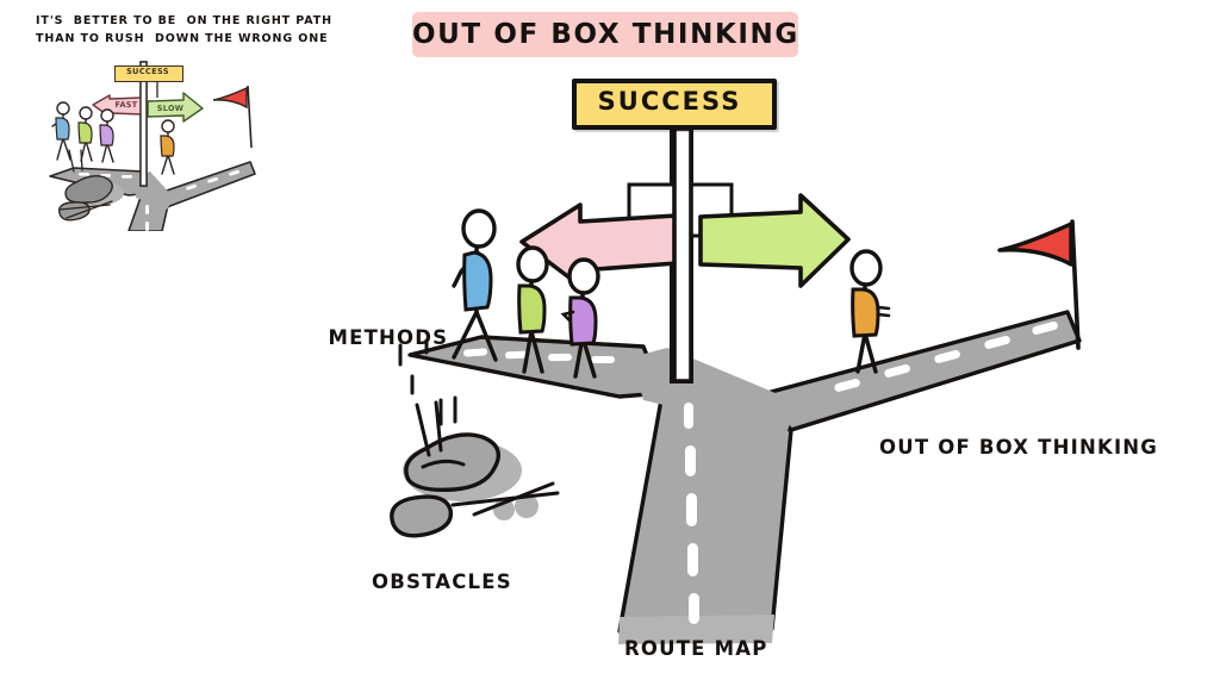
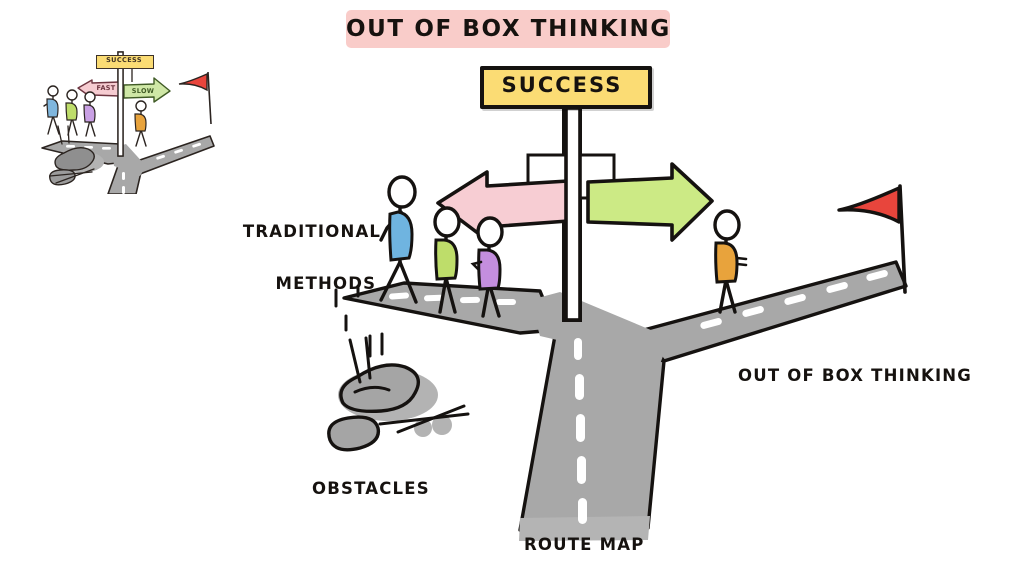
- IT'S BETTER TO BE ON THE RIGHT PATH
- THAN TO RUSH DOWN THE WRONG ONE
  OUT OF BOX THINKING
  SUCCESS
+ TRADITIONAL
  METHODS
  OUT OF BOX THINKING
  OBSTACLES
  ROUTE MAP
  SUCCESS
  FAST
  SLOW
